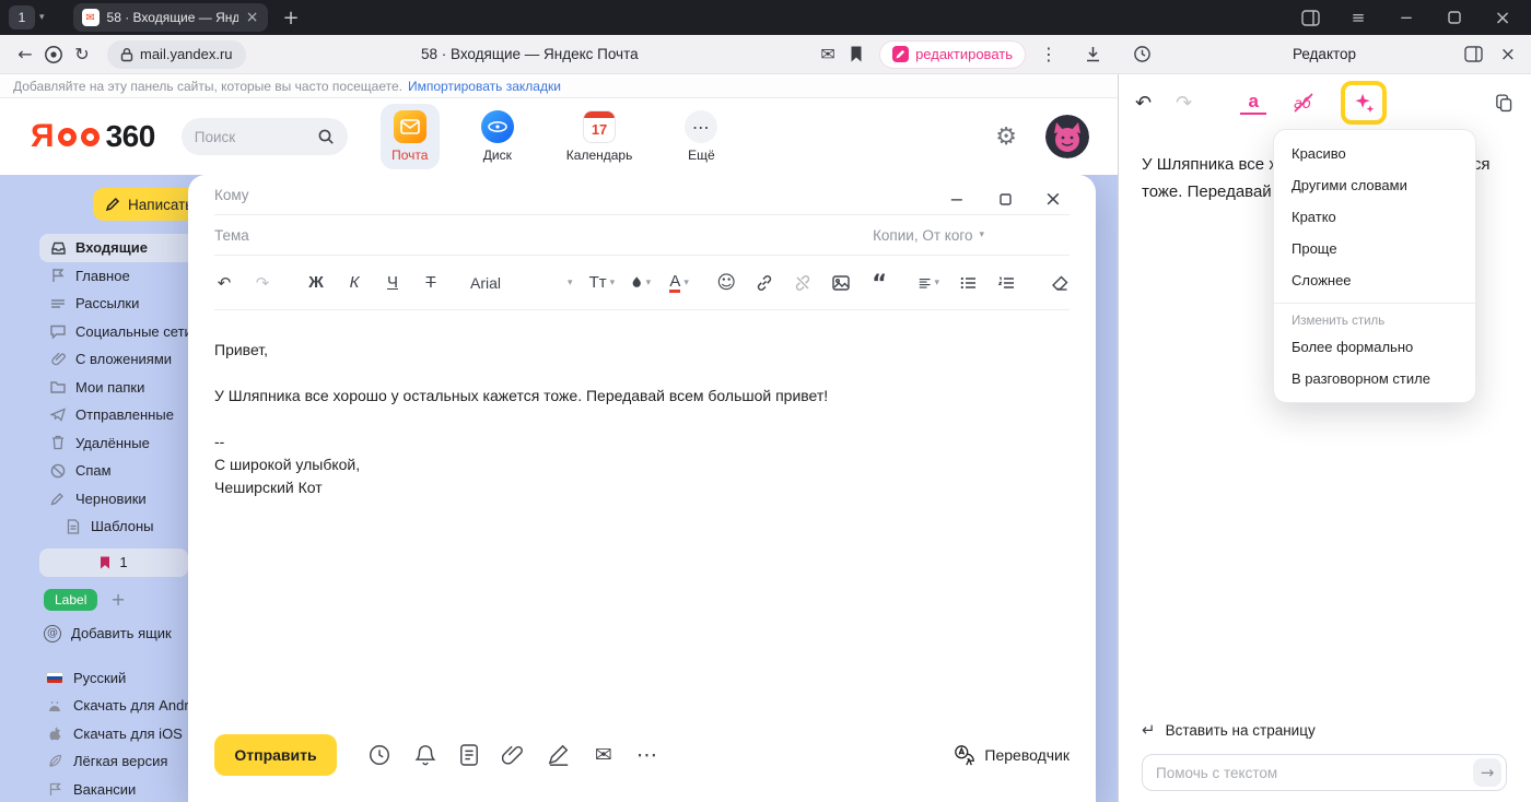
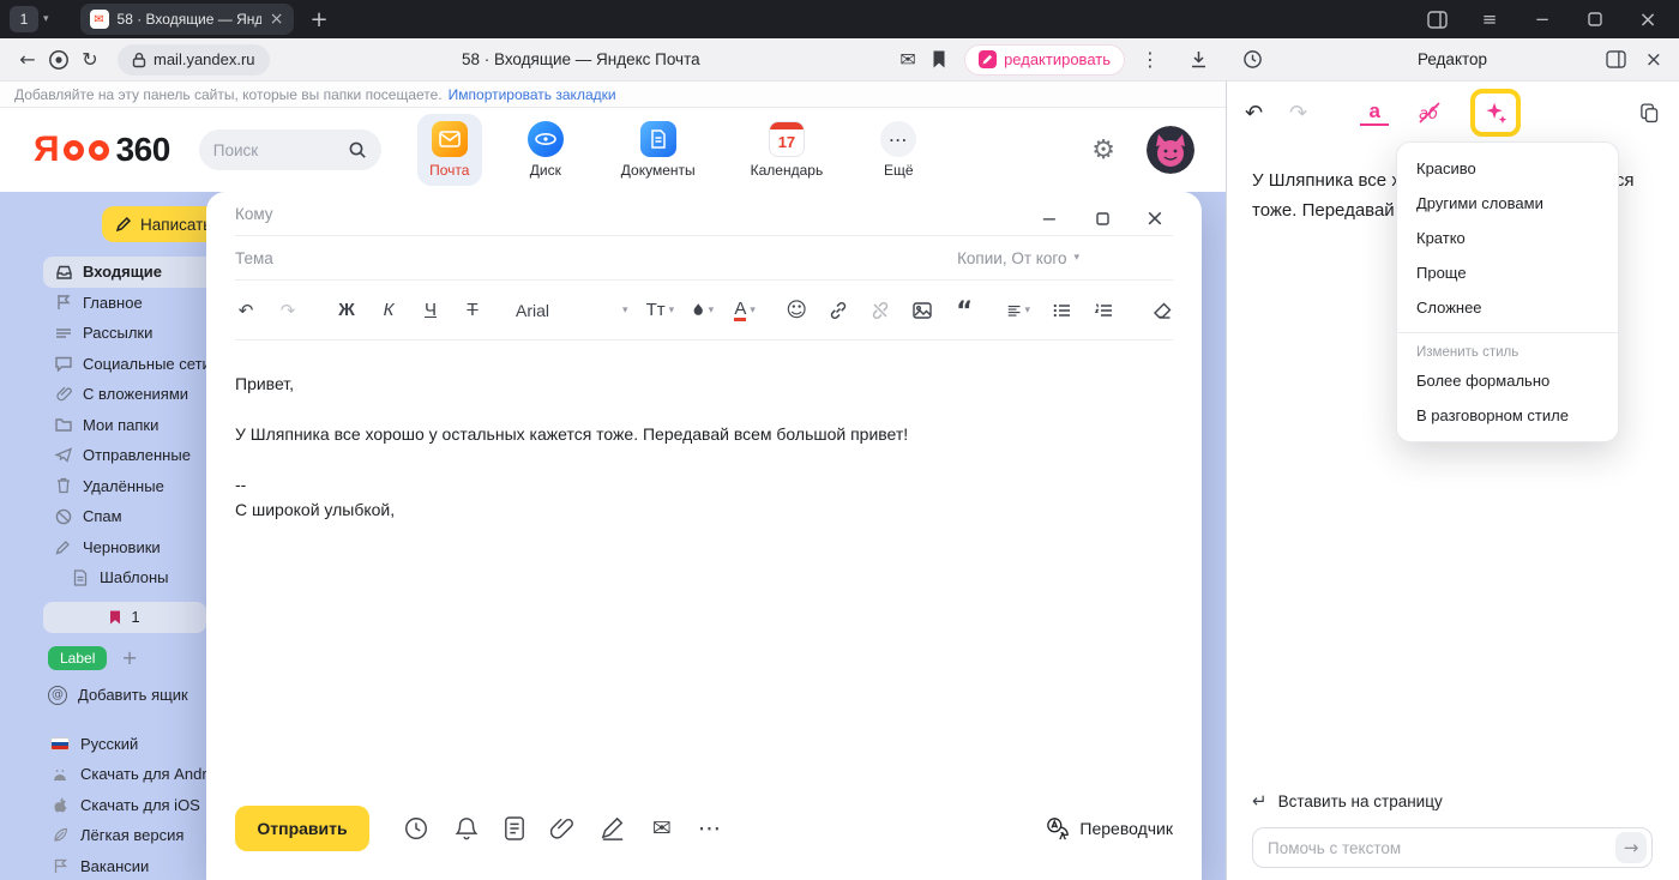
  1
  ▾
  ✉
  ×
  +
  ≡
  −
  ×
  ←
  ↻
  mail.yandex.ru
  58 · Входящие — Яндекс Почта
  ✉
  редактировать
  ⋮
- Добавляйте на эту панель сайты, которые вы часто посещаете.
+ Добавляйте на эту панель сайты, которые вы папки посещаете.
  Импортировать закладки
  Я
  360
  Поиск
  Почта
  Диск
+ Документы
  17
  Календарь
  ⋯
  Ещё
  ⚙
  Написат
  Входящие
  Главное
  Рассылки
  Социальные сет
  С вложениями
  Мои папки
  Отправленные
  Удалённые
  Спам
  Черновики
  Шаблоны
  1
  Label
  +
  @
  Добавить ящик
  Русский
  Скачать для Andr
  Скачать для iOS
  Лёгкая версия
  Вакансии
  −
  ×
  Кому
  Тема
  Копии, От кого
  ▾
  ↶
  ↷
  Ж
  К
  Ч
  Т
  Arial
  ▾
  Тт
  ▾
  ▾
  А
  ▾
  ☺
  “
  ▾
  Привет,
  У Шляпника все хорошо у остальных кажется тоже. Передавай всем большой привет!
  --
  С широкой улыбкой,
- Чеширский Кот
  Отправить
  ✉
  ⋯
  Переводчик
  Редактор
  ×
  ↶
  ↷
  а
  аб
  Красиво
  Другими словами
  Кратко
  Проще
  Сложнее
  Изменить стиль
  Более формально
  В разговорном стиле
  ↵
  Вставить на страницу
  Помочь с текстом
  →
